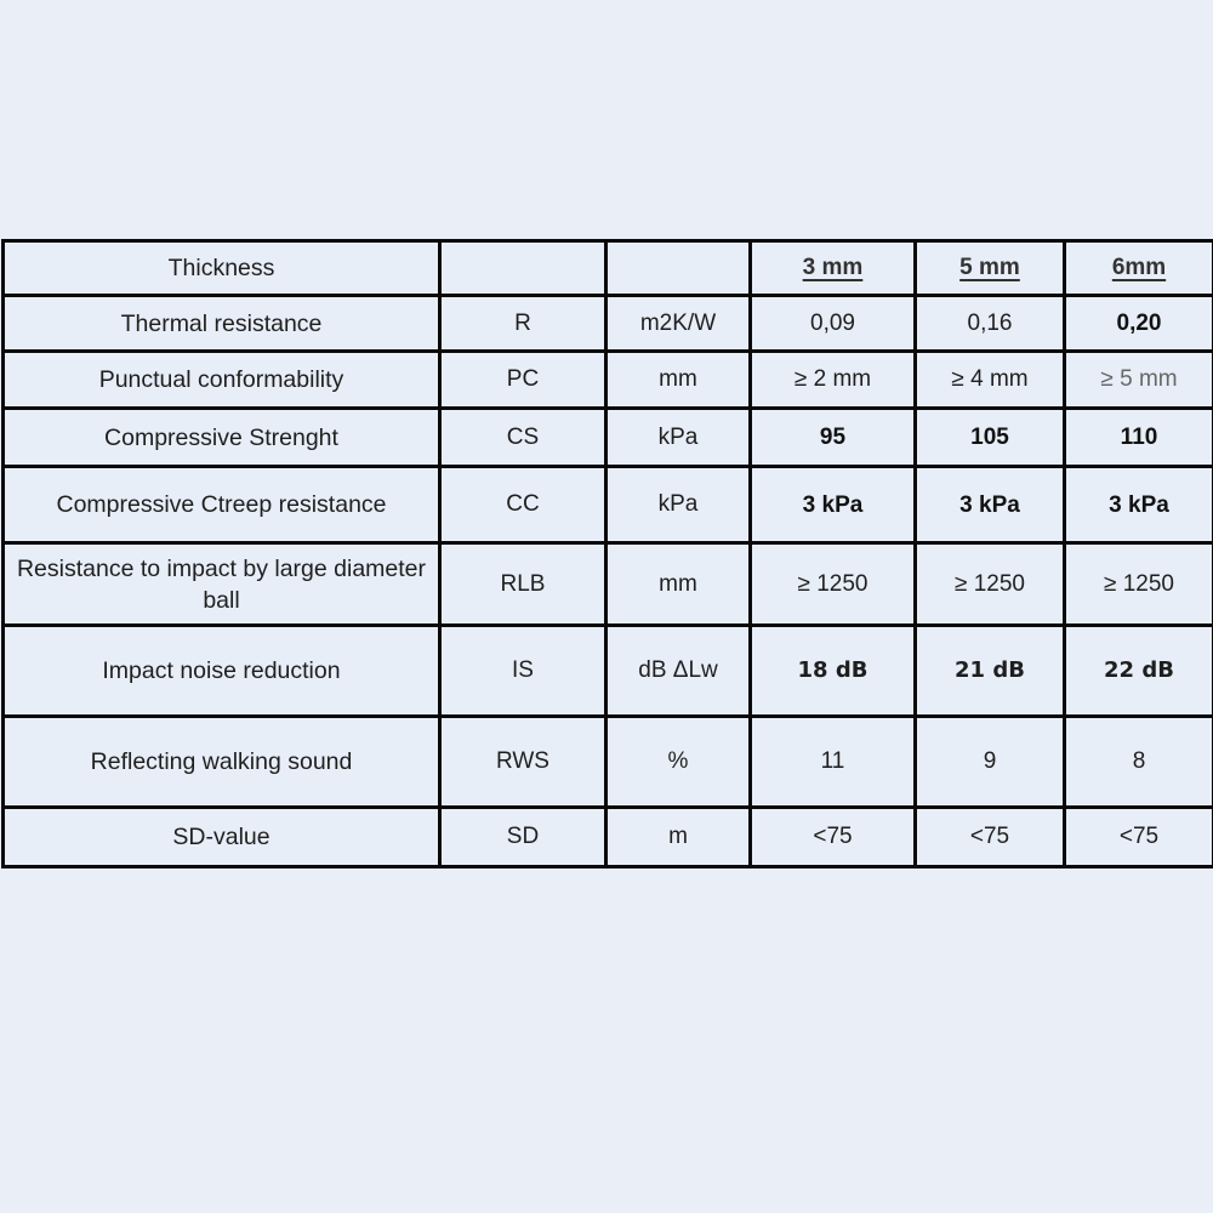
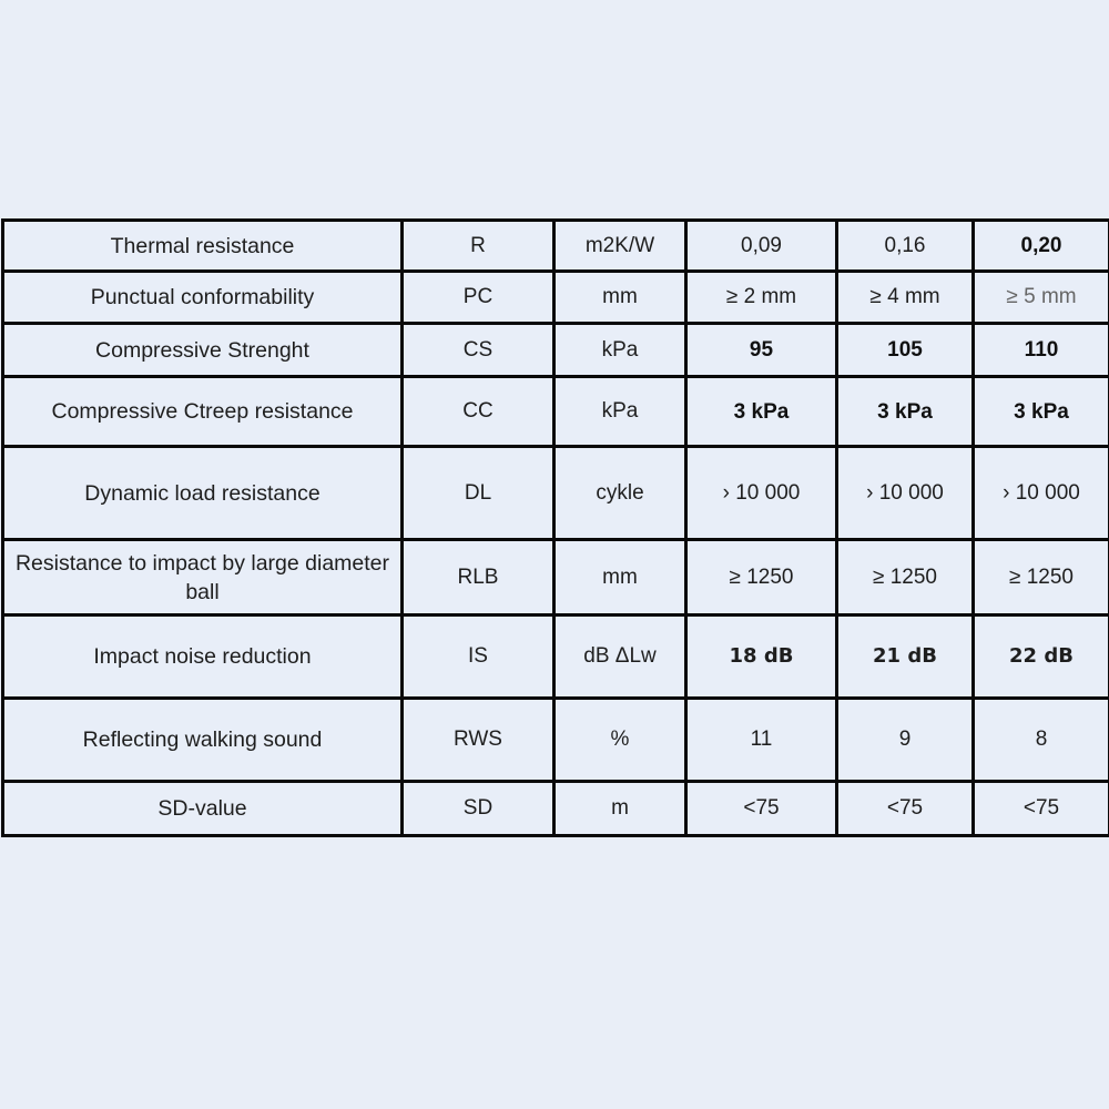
- Thickness			3 mm	5 mm	6mm
  Thermal resistance	R	m2K/W	0,09	0,16	0,20
  Punctual conformability	PC	mm	≥ 2 mm	≥ 4 mm	≥ 5 mm
  Compressive Strenght	CS	kPa	95	105	110
  Compressive Ctreep resistance	CC	kPa	3 kPa	3 kPa	3 kPa
+ Dynamic load resistance	DL	cykle	› 10 000	› 10 000	› 10 000
  Resistance to impact by large diameter ball	RLB	mm	≥ 1250	≥ 1250	≥ 1250
  Impact noise reduction	IS	dB ΔLw	18 dB	21 dB	22 dB
  Reflecting walking sound	RWS	%	11	9	8
  SD-value	SD	m	<75	<75	<75
